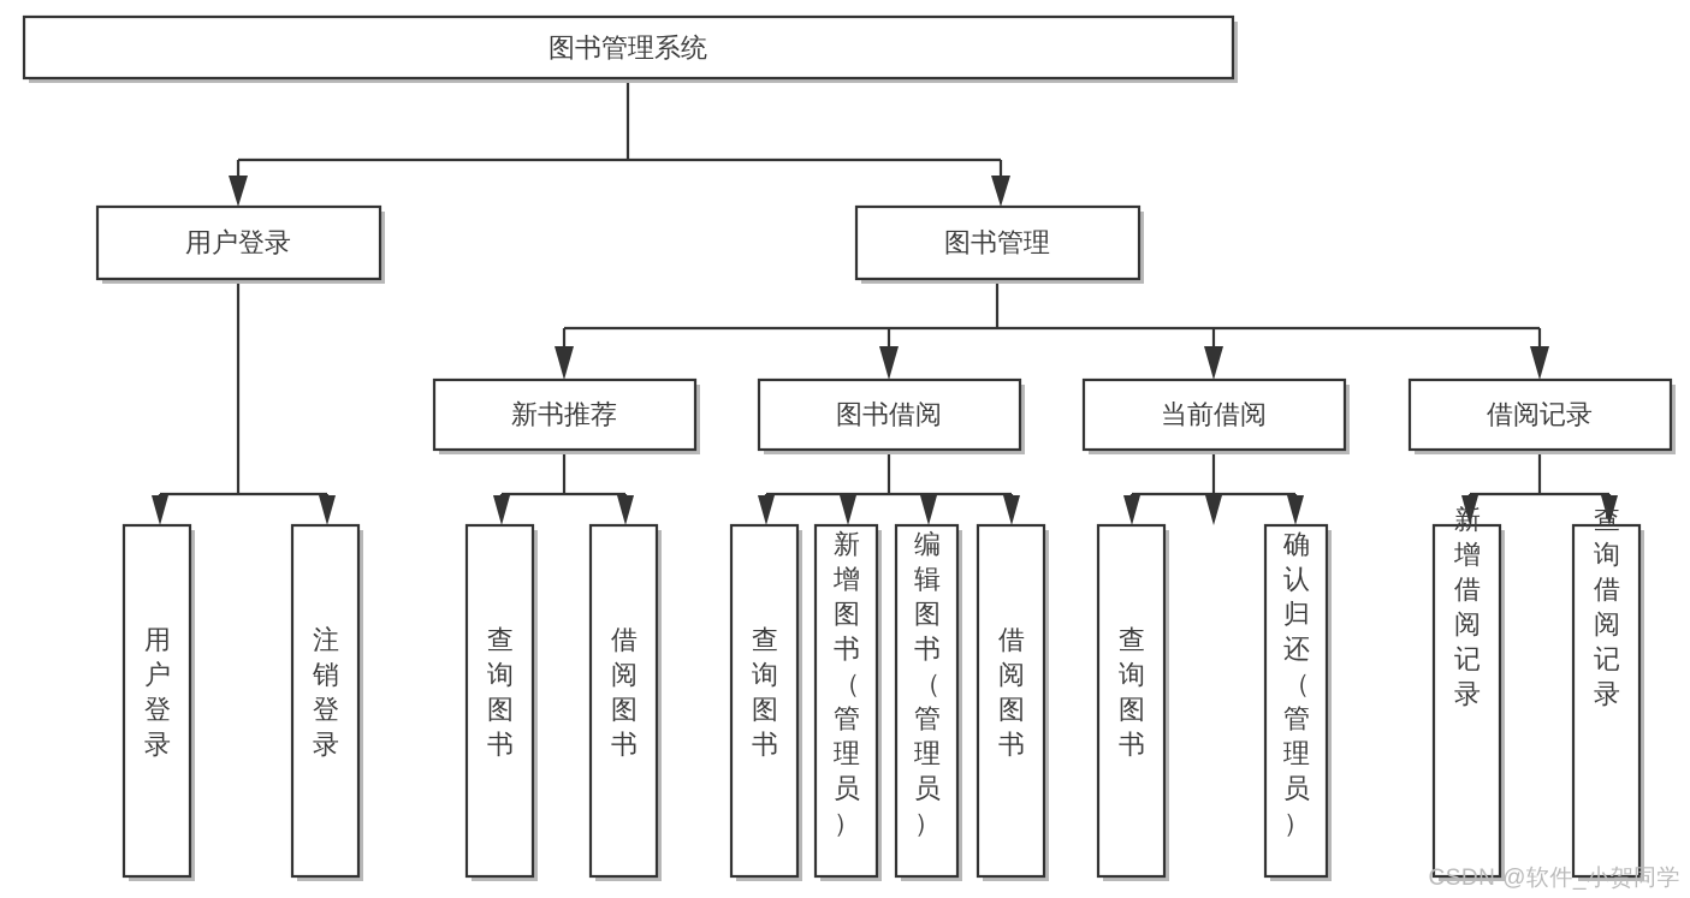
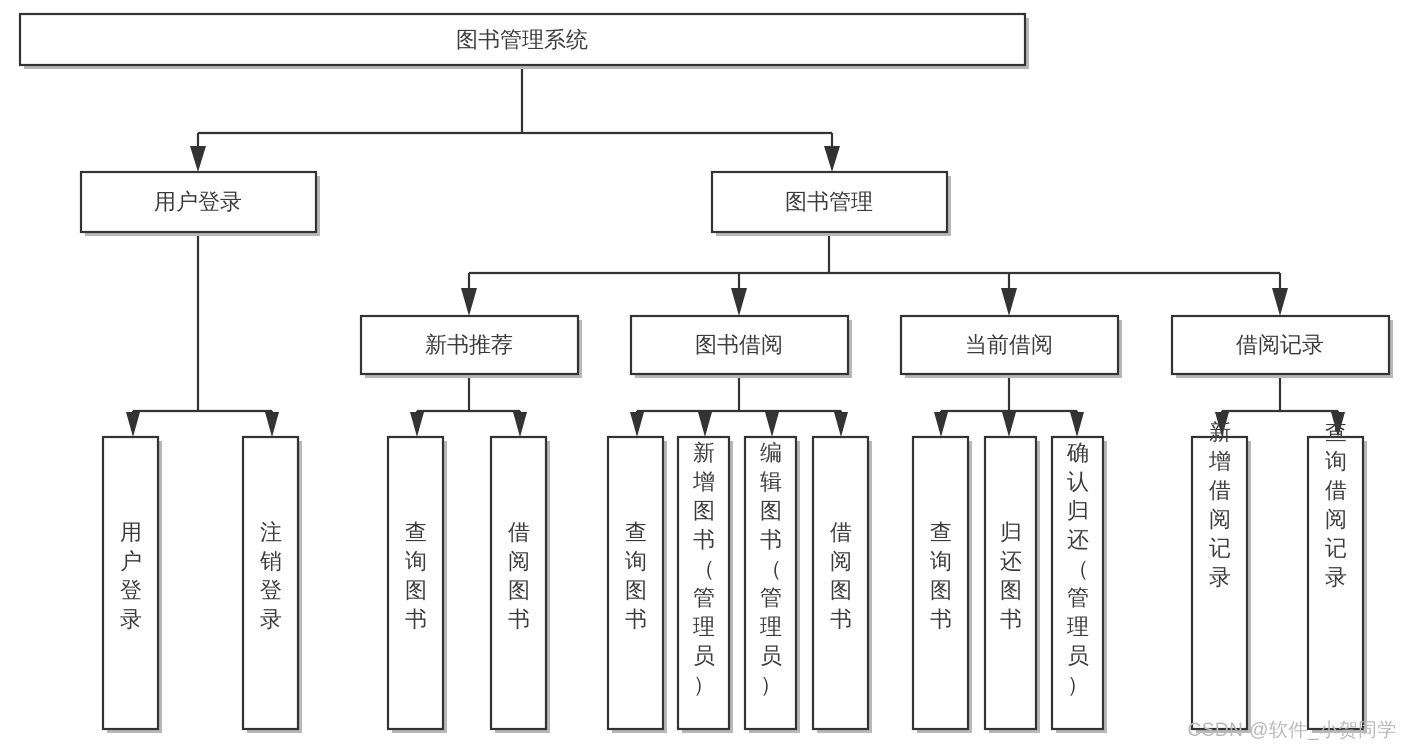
  图书管理系统
  用户登录
  图书管理
  新书推荐
  图书借阅
  当前借阅
  借阅记录
  用户登录
  注销登录
  查询图书
  借阅图书
  查询图书
  新增图书（管理员）
  编辑图书（管理员）
  借阅图书
  查询图书
+ 归还图书
  确认归还（管理员）
  新增借阅记录
  查询借阅记录
  CSDN @软件_小贺同学
